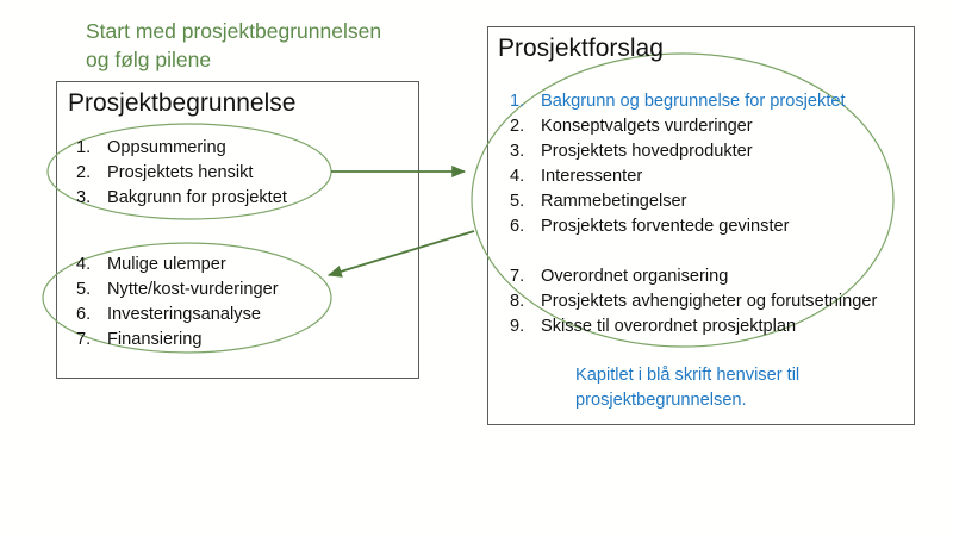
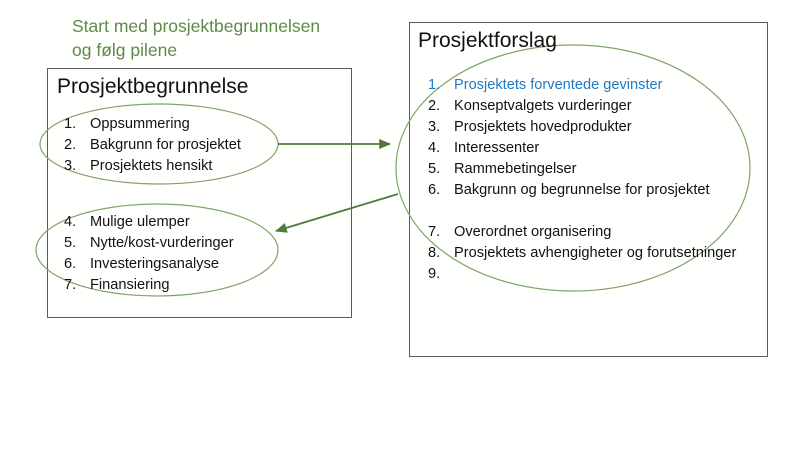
  Start med prosjektbegrunnelsen
  og følg pilene
  Prosjektbegrunnelse
  1.
  Oppsummering
  2.
- Prosjektets hensikt
+ Bakgrunn for prosjektet
  3.
- Bakgrunn for prosjektet
+ Prosjektets hensikt
  4.
  Mulige ulemper
  5.
  Nytte/kost-vurderinger
  6.
  Investeringsanalyse
  7.
  Finansiering
  Prosjektforslag
  1.
- Bakgrunn og begrunnelse for prosjektet
+ Prosjektets forventede gevinster
  2.
  Konseptvalgets vurderinger
  3.
  Prosjektets hovedprodukter
  4.
  Interessenter
  5.
  Rammebetingelser
  6.
- Prosjektets forventede gevinster
+ Bakgrunn og begrunnelse for prosjektet
  7.
  Overordnet organisering
  8.
  Prosjektets avhengigheter og forutsetninger
  9.
- Skisse til overordnet prosjektplan
- Kapitlet i blå skrift henviser til
- prosjektbegrunnelsen.
